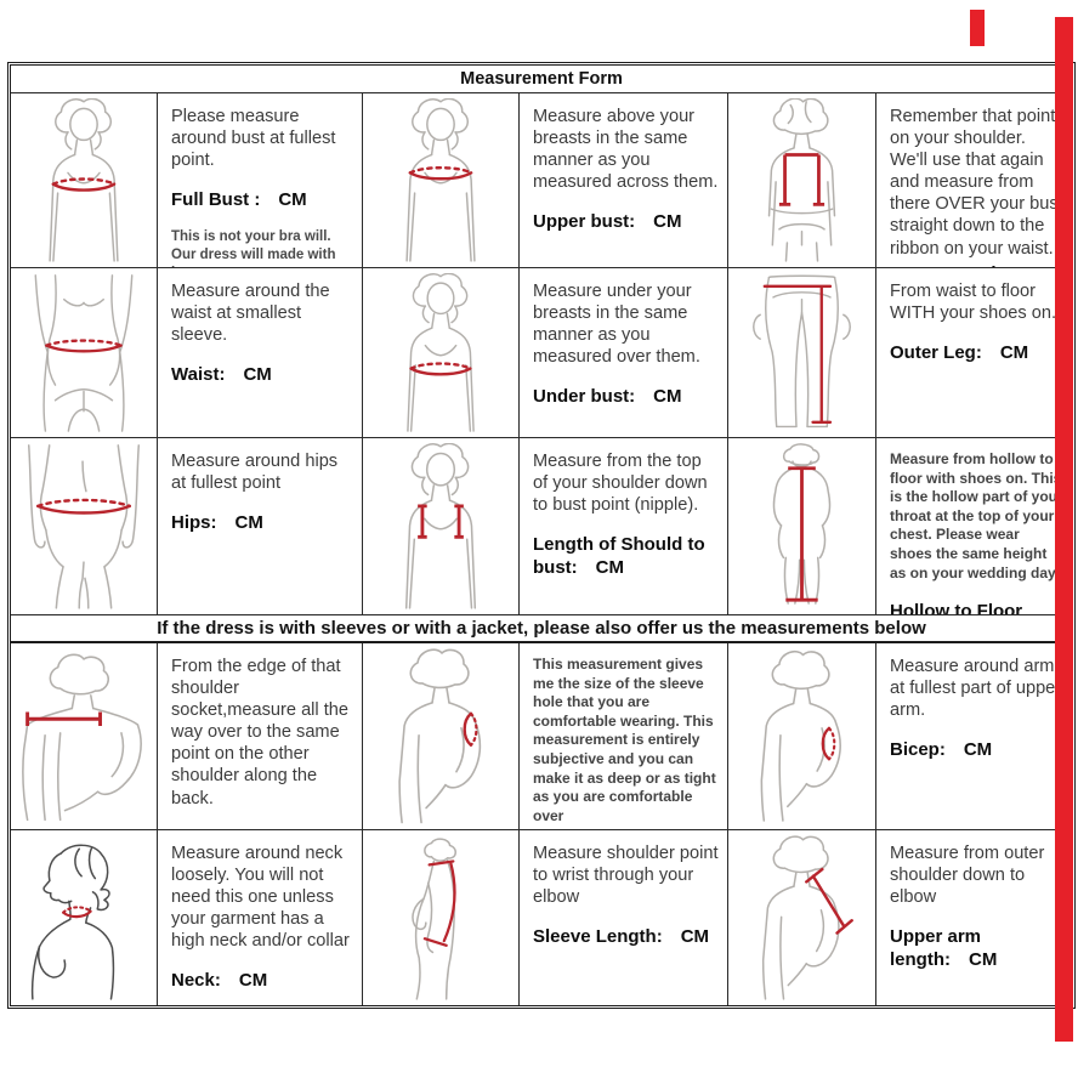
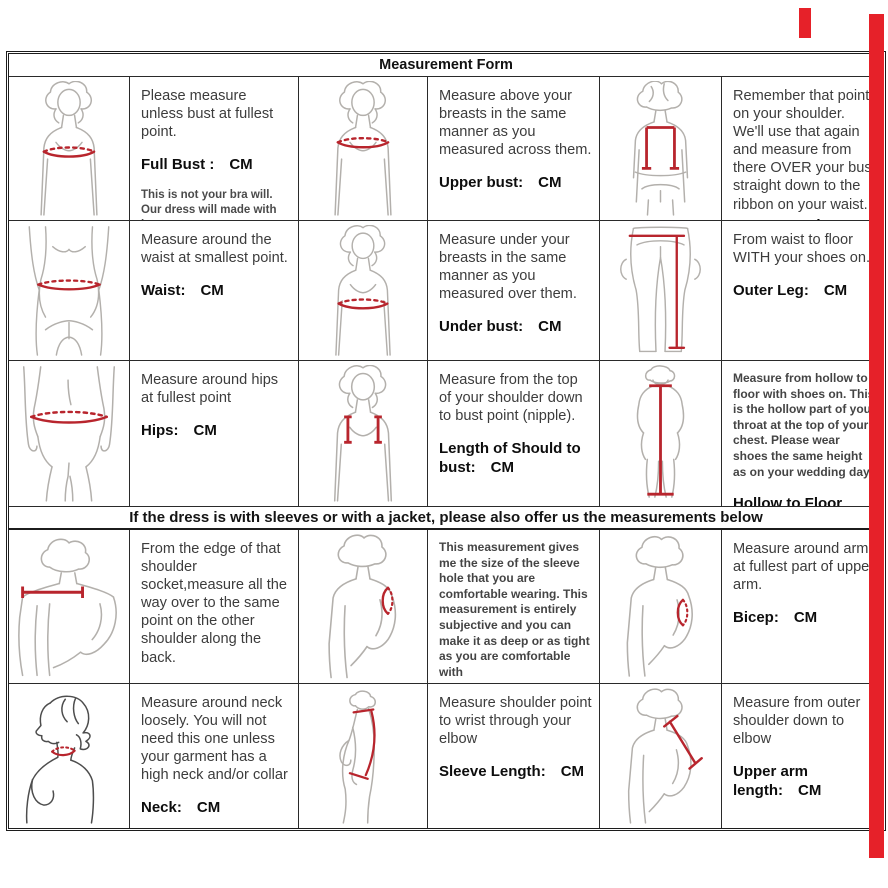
  Measurement Form
- Please measure around bust at fullest point.
+ Please measure unless bust at fullest point.
  Full Bust : CM
  This is not your bra will.
  Our dress will made with
  Measure above your breasts in the same manner as you measured across them.
  Upper bust: CM
  Remember that point on your shoulder. We'll use that again and measure from there OVER your bu straight down to the ribbon on your waist.
- Measure around the waist at smallest sleeve.
+ Measure around the waist at smallest point.
  Waist: CM
  Measure under your breasts in the same manner as you measured over them.
  Under bust: CM
  From waist to floor WITH your shoes on
  Outer Leg: CM
  Measure around hips at fullest point
  Hips: CM
  Measure from the top of your shoulder down to bust point (nipple).
  Length of Should to bust: CM
  Measure from hollow to floor with shoes on. Thi is the hollow part of you throat at the top of your chest. Please wear shoes the same height as on your wedding day
  Hollow to Floor
  If the dress is with sleeves or with a jacket, please also offer us the measurements below
  From the edge of that shoulder socket,measure all the way over to the same point on the other shoulder along the back.
- This measurement gives me the size of the sleeve hole that you are comfortable wearing. This measurement is entirely subjective and you can make it as deep or as tight as you are comfortable over
+ This measurement gives me the size of the sleeve hole that you are comfortable wearing. This measurement is entirely subjective and you can make it as deep or as tight as you are comfortable with
  Measure around arm at fullest part of uppe arm.
  Bicep: CM
  Measure around neck loosely. You will not need this one unless your garment has a high neck and/or collar
  Neck: CM
  Measure shoulder point to wrist through your elbow
  Sleeve Length: CM
  Measure from outer shoulder down to elbow
  Upper arm length: CM
